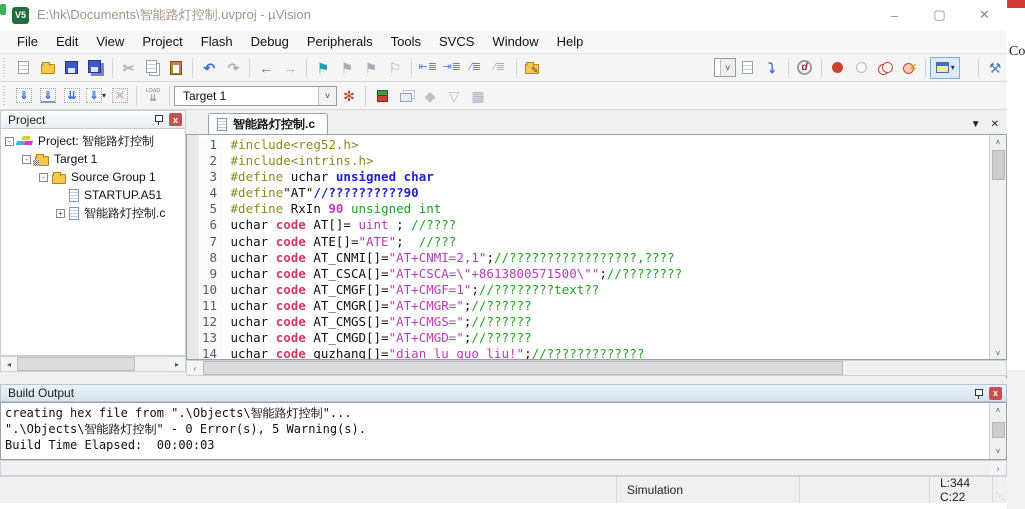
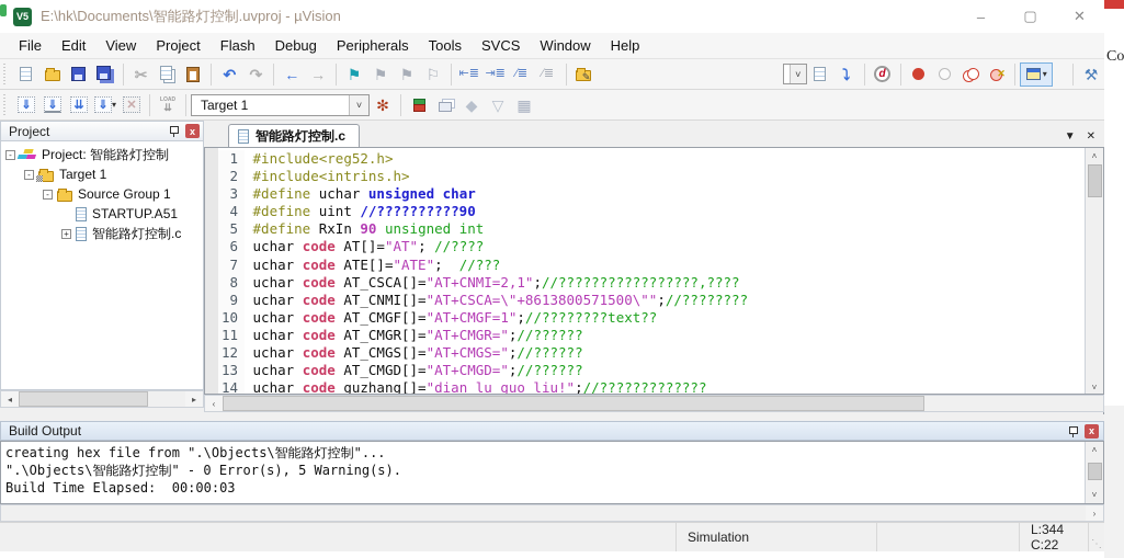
  Co
  V5
  E:\hk\Documents\智能路灯控制.uvproj - µVision
  –
  ▢
  ✕
  File
  Edit
  View
  Project
  Flash
  Debug
  Peripherals
  Tools
  SVCS
  Window
  Help
  ✂
  ↶
  ↷
  ←
  →
  ⚑
  ⚑
  ⚑
  ⚐
  ⇤≣
  ⇥≣
  ∕≣
  ∕≣
  ✎
  ˅
  ⤵
  d
  ▾
  ⚒
  ⇓
  ⇓
  ⇊
  ⇓
  ▾
  ✕
  ⇊
  Target 1
  ˅
  ✻
  ◆
  ▽
  ▦
  Project
  x
  -
  Project: 智能路灯控制
  -
  Target 1
  -
  Source Group 1
  STARTUP.A51
  +
  智能路灯控制.c
  ◂
  ▸
  智能路灯控制.c
  ▼
  ✕
  1
  #include<reg52.h>
  2
  #include<intrins.h>
  3
  #define
  uchar
  unsigned char
  4
  #define
- "AT"
+ uint
  //??????????90
  5
  #define
  RxIn
  90
  unsigned int
  6
  uchar
  code
  AT[]=
- uint
+ "AT"
  ;
  //????
  7
  uchar
  code
  ATE[]=
  "ATE"
  ;
  //???
  8
  uchar
  code
- AT_CNMI[]=
+ AT_CSCA[]=
  "AT+CNMI=2,1"
  ;
  //?????????????????,????
  9
  uchar
  code
- AT_CSCA[]=
+ AT_CNMI[]=
  "AT+CSCA=\"+8613800571500\""
  ;
  //????????
  10
  uchar
  code
  AT_CMGF[]=
  "AT+CMGF=1"
  ;
  //????????text??
  11
  uchar
  code
  AT_CMGR[]=
  "AT+CMGR="
  ;
  //??????
  12
  uchar
  code
  AT_CMGS[]=
  "AT+CMGS="
  ;
  //??????
  13
  uchar
  code
  AT_CMGD[]=
  "AT+CMGD="
  ;
  //??????
  14
  uchar
  code
  guzhang[]=
  "dian lu guo liu!"
  ;
  //?????????????
  ˄
  ˅
  ‹
  Build Output
  x
  creating hex file from ".\Objects\智能路灯控制"...
  ".\Objects\智能路灯控制" - 0 Error(s), 5 Warning(s).
  Build Time Elapsed: 00:00:03
  ˄
  ˅
  ›
  Simulation
  L:344 C:22
  ⋱
